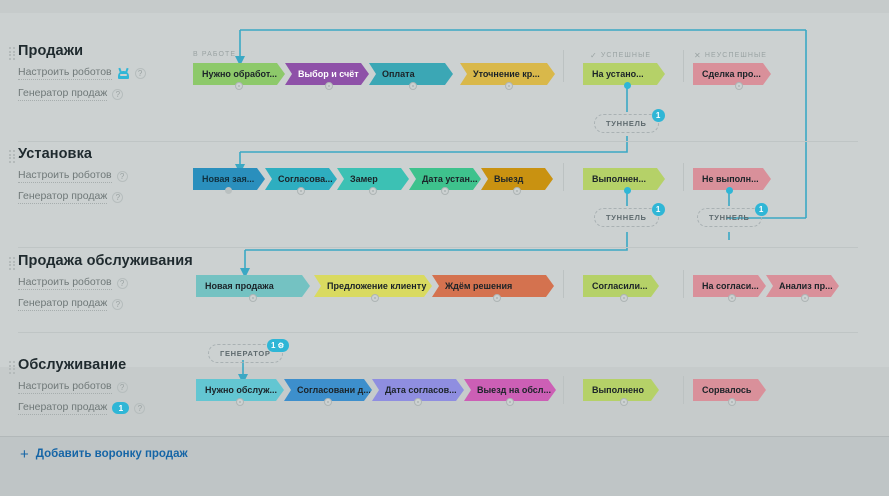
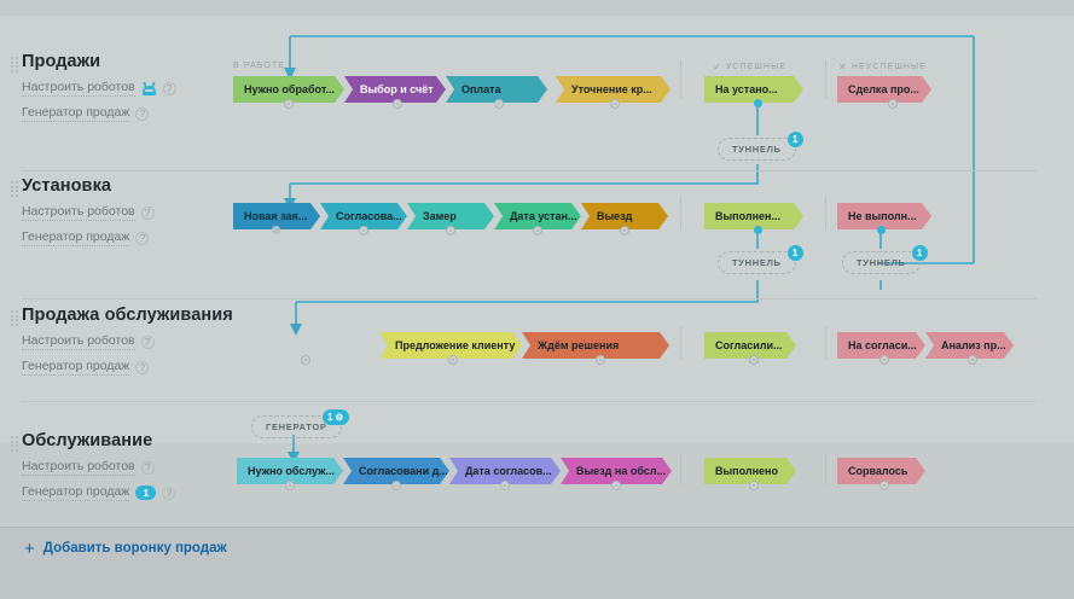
  Продажи
  Настроить роботов
  ?
  Генератор продаж
  ?
  ✓
  ✕
  Нужно обработ...
  Выбор и счёт
  Оплата
  Уточнение кр...
  На устано...
  Сделка про...
  ТУННЕЛЬ
  1
  Установка
  Настроить роботов
  ?
  Генератор продаж
  ?
  Новая зая...
  Согласова...
  Замер
  Дата устан...
  Выезд
  Выполнен...
  Не выполн...
  ТУННЕЛЬ
  1
  ТУННЕЛЬ
  1
  Продажа обслуживания
  Настроить роботов
  ?
  Генератор продаж
  ?
- Новая продажа
  Предложение клиенту
  Ждём решения
  Согласили...
  На согласи...
  Анализ пр...
  ГЕНЕРАТОР
  1
  ⚙
  Обслуживание
  Настроить роботов
  ?
  Генератор продаж
  1
  ?
  Нужно обслуж...
  Согласовани д...
  Дата согласов...
  Выезд на обсл...
  Выполнено
  Сорвалось
  +
  Добавить воронку продаж
